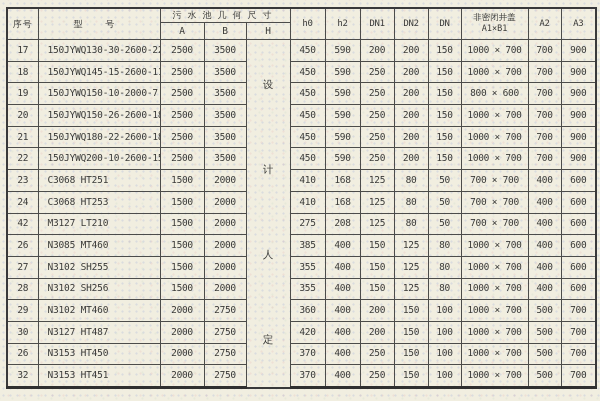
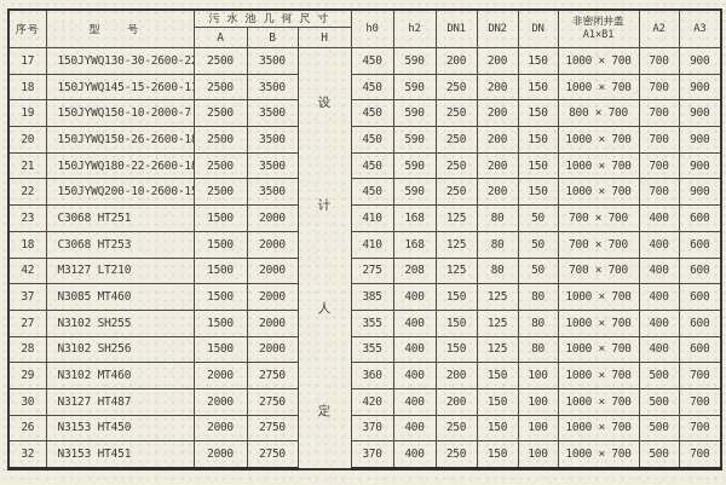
  序号	型 号	污水池几何尺寸	h0	h2	DN1	DN2	DN	非密闭井盖 A1×B1	A2	A3
  A	B	H
  17	150JYWQ130-30-2600-2	2500	3500	设计人定	450	590	200	200	150	1000 × 700	700	900
  18	150JYWQ145-15-2600-1	2500	3500	450	590	250	200	150	1000 × 700	700	900
- 19	150JYWQ150-10-2000-7	2500	3500	450	590	250	200	150	800 × 600	700	900
+ 19	150JYWQ150-10-2000-7	2500	3500	450	590	250	200	150	800 × 700	700	900
  20	150JYWQ150-26-2600-1	2500	3500	450	590	250	200	150	1000 × 700	700	900
  21	150JYWQ180-22-2600-1	2500	3500	450	590	250	200	150	1000 × 700	700	900
  22	150JYWQ200-10-2600-1	2500	3500	450	590	250	200	150	1000 × 700	700	900
  23	C3068 HT251	1500	2000	410	168	125	80	50	700 × 700	400	600
- 24	C3068 HT253	1500	2000	410	168	125	80	50	700 × 700	400	600
+ 18	C3068 HT253	1500	2000	410	168	125	80	50	700 × 700	400	600
  42	M3127 LT210	1500	2000	275	208	125	80	50	700 × 700	400	600
- 26	N3085 MT460	1500	2000	385	400	150	125	80	1000 × 700	400	600
+ 37	N3085 MT460	1500	2000	385	400	150	125	80	1000 × 700	400	600
  27	N3102 SH255	1500	2000	355	400	150	125	80	1000 × 700	400	600
  28	N3102 SH256	1500	2000	355	400	150	125	80	1000 × 700	400	600
  29	N3102 MT460	2000	2750	360	400	200	150	100	1000 × 700	500	700
  30	N3127 HT487	2000	2750	420	400	200	150	100	1000 × 700	500	700
  26	N3153 HT450	2000	2750	370	400	250	150	100	1000 × 700	500	700
  32	N3153 HT451	2000	2750	370	400	250	150	100	1000 × 700	500	700
